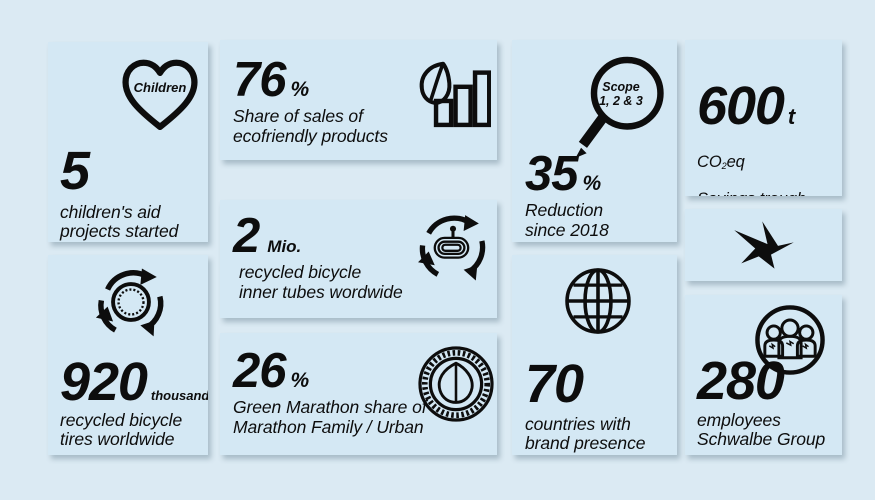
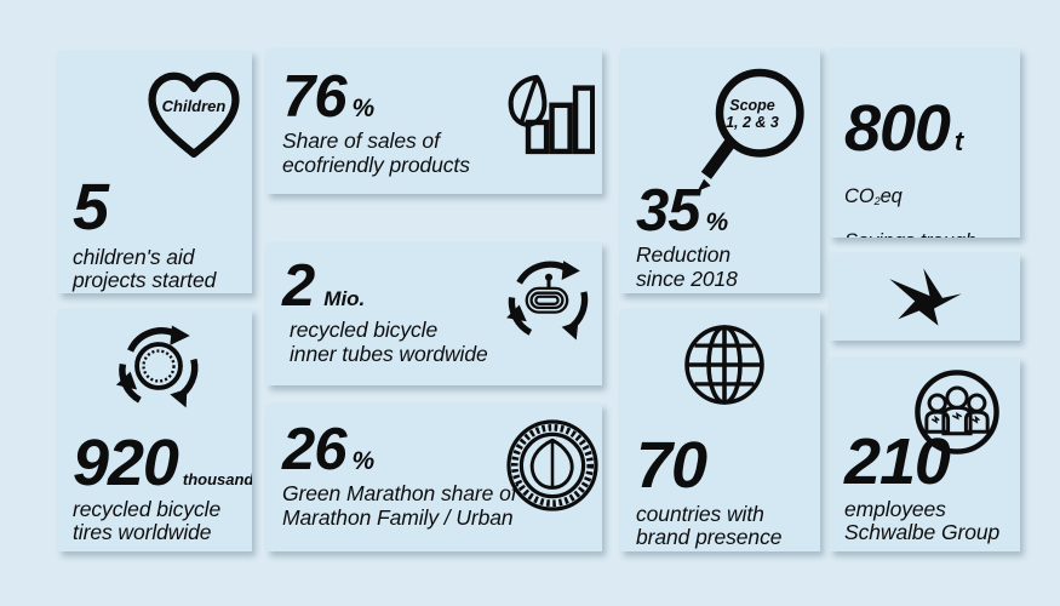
  Children
  5
  children's aid
  projects started
  76
  %
  Share of sales of
  ecofriendly products
  Scope
  1, 2 & 3
  35
  %
  Reduction
  since 2018
- 600
+ 800
  t
  CO2eq
  2
  Mio.
  recycled bicycle
  inner tubes wordwide
  920
  thousand
  recycled bicycle
  tires worldwide
  26
  %
  Green Marathon share of
  Marathon Family / Urban
  70
  countries with
  brand presence
- 280
+ 210
  employees
  Schwalbe Group
